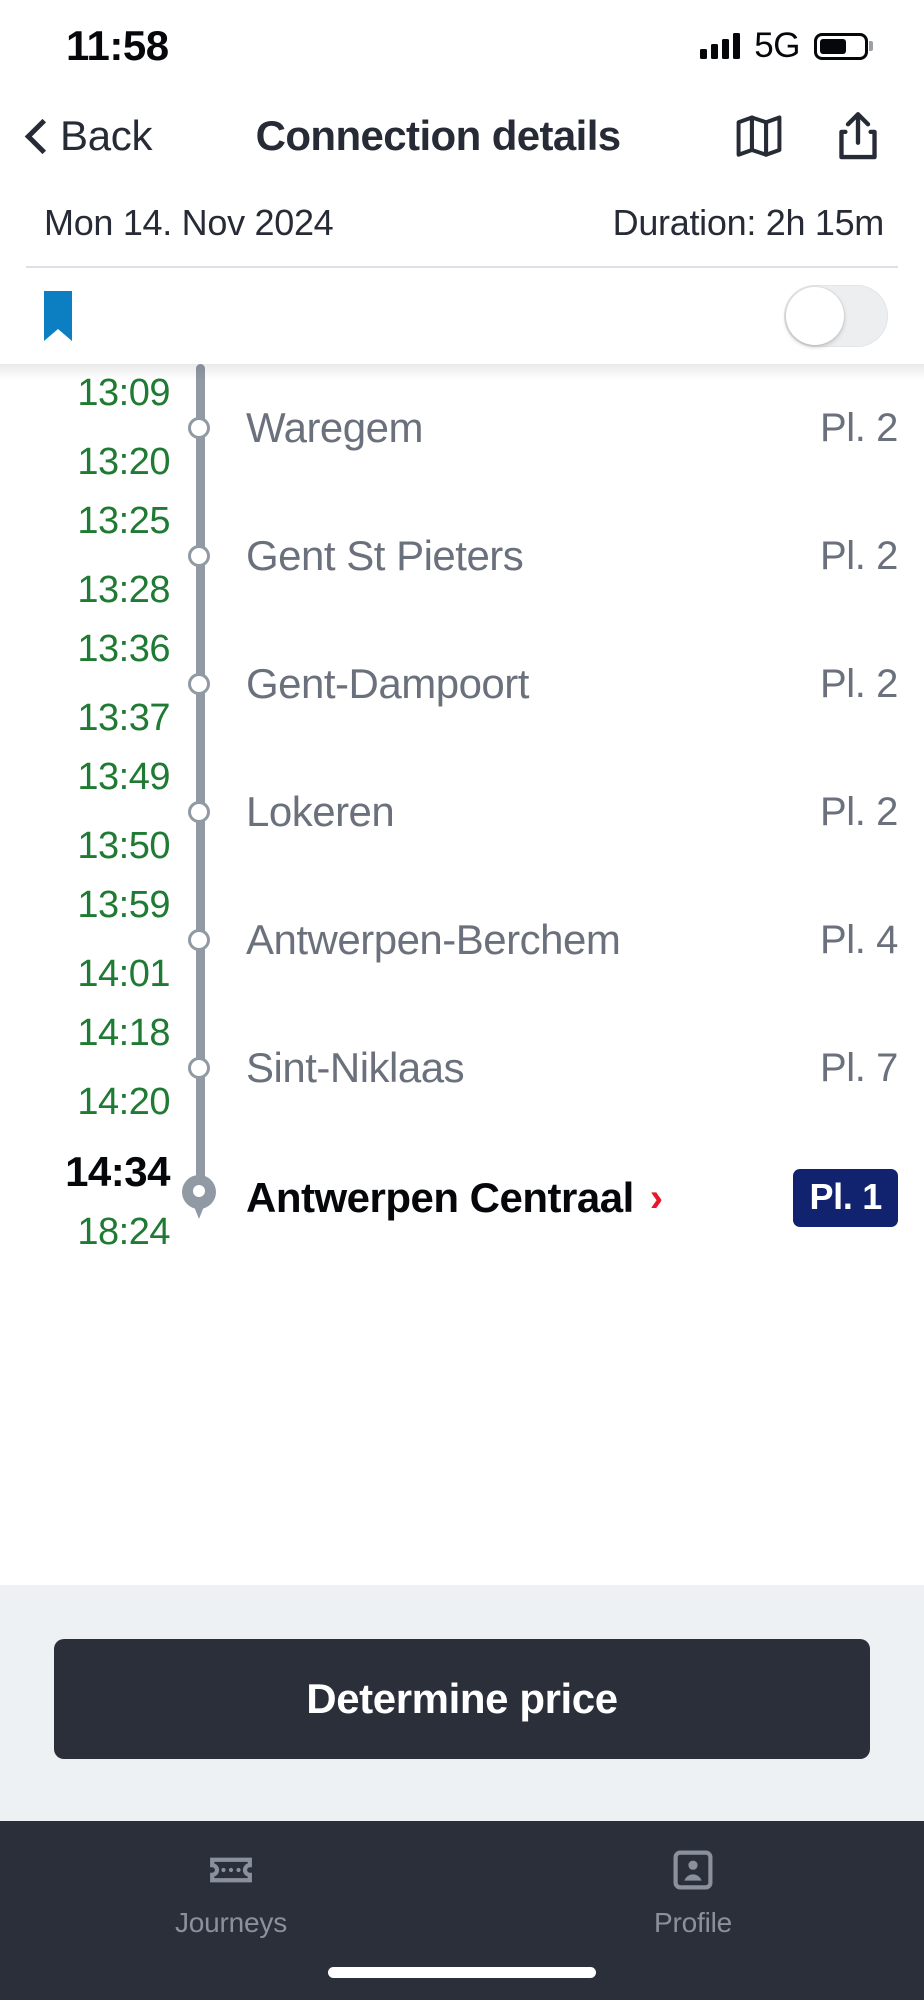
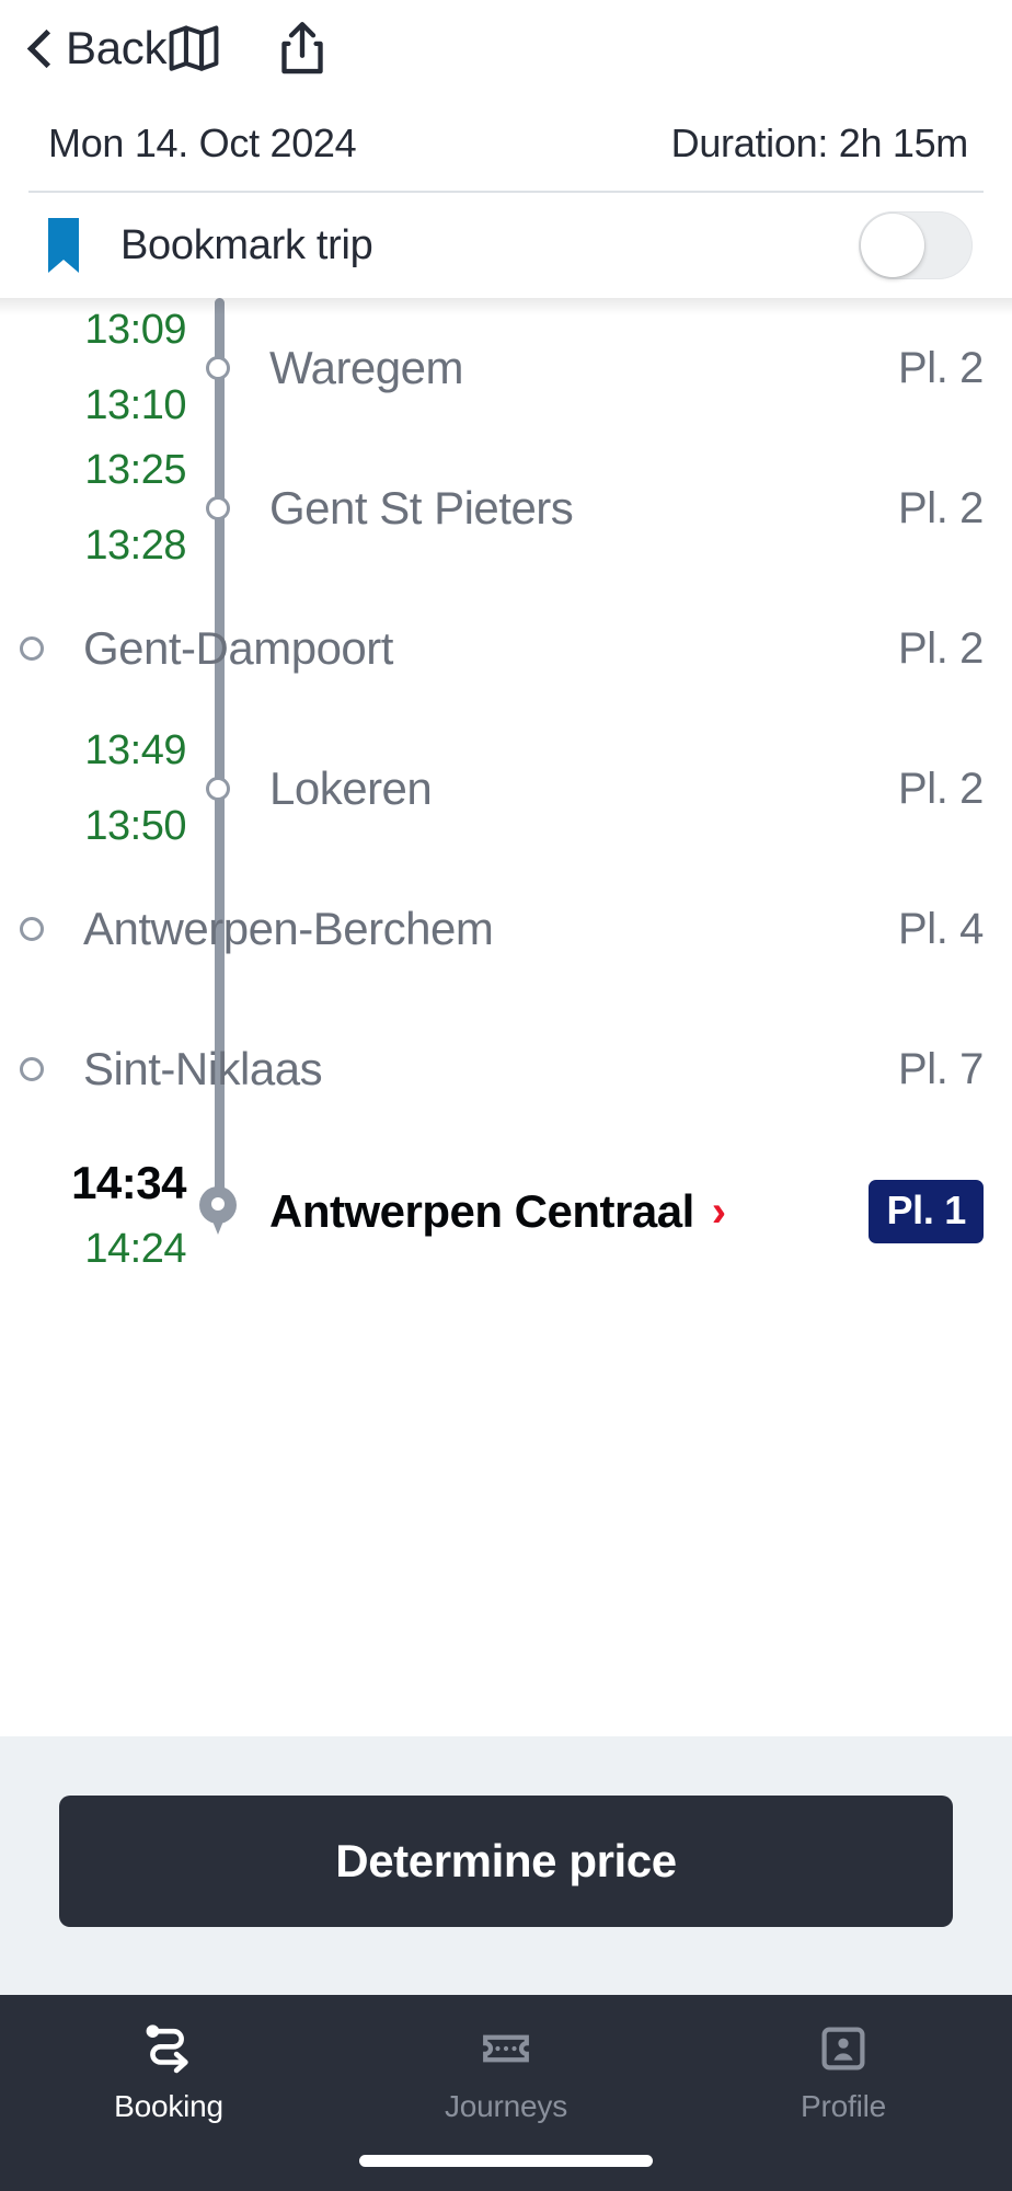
- 11:58
- 5G
  Back
- Connection details
- Mon 14. Nov 2024
+ Mon 14. Oct 2024
  Duration: 2h 15m
+ Bookmark trip
  13:09
- 13:20
+ 13:10
  Waregem
  Pl. 2
  13:25
  13:28
  Gent St Pieters
  Pl. 2
- 13:36
- 13:37
  Gent-Dampoort
  Pl. 2
  13:49
  13:50
  Lokeren
  Pl. 2
- 13:59
- 14:01
  Antwerpen-Berchem
  Pl. 4
- 14:18
- 14:20
  Sint-Niklaas
  Pl. 7
  14:34
- 18:24
+ 14:24
  Antwerpen Centraal
  ›
  Pl. 1
  Determine price
+ Booking
  Journeys
  Profile
